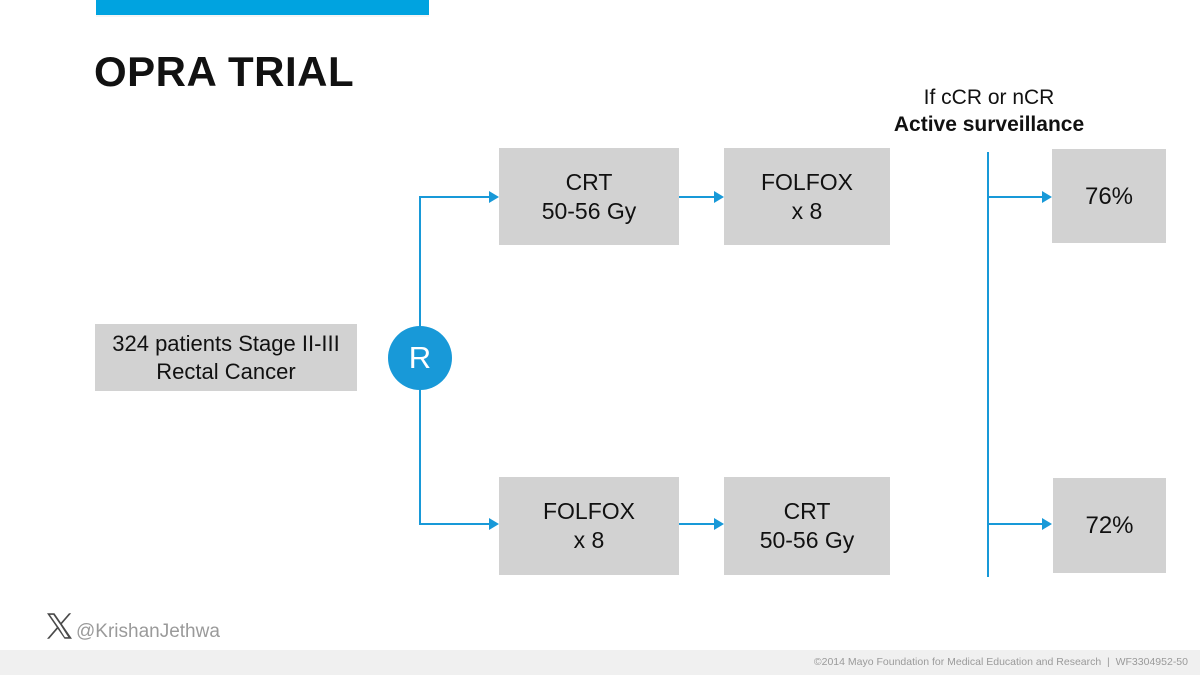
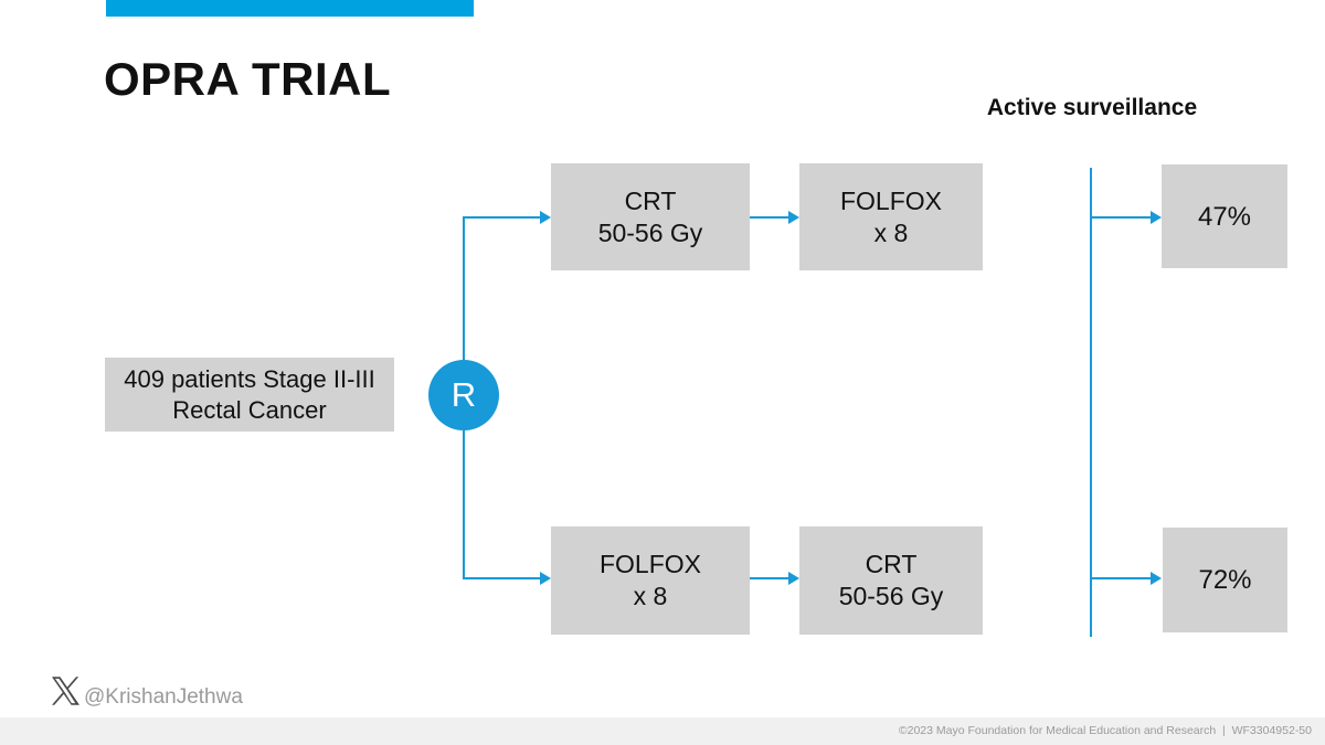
  OPRA TRIAL
- If cCR or nCR
  Active surveillance
  R
- 324 patients Stage II-III
+ 409 patients Stage II-III
  Rectal Cancer
  CRT
  50-56 Gy
  FOLFOX
  x 8
- 76%
+ 47%
  FOLFOX
  x 8
  CRT
  50-56 Gy
  72%
  @KrishanJethwa
- ©2014 Mayo Foundation for Medical Education and Research | WF3304952-50
+ ©2023 Mayo Foundation for Medical Education and Research | WF3304952-50
